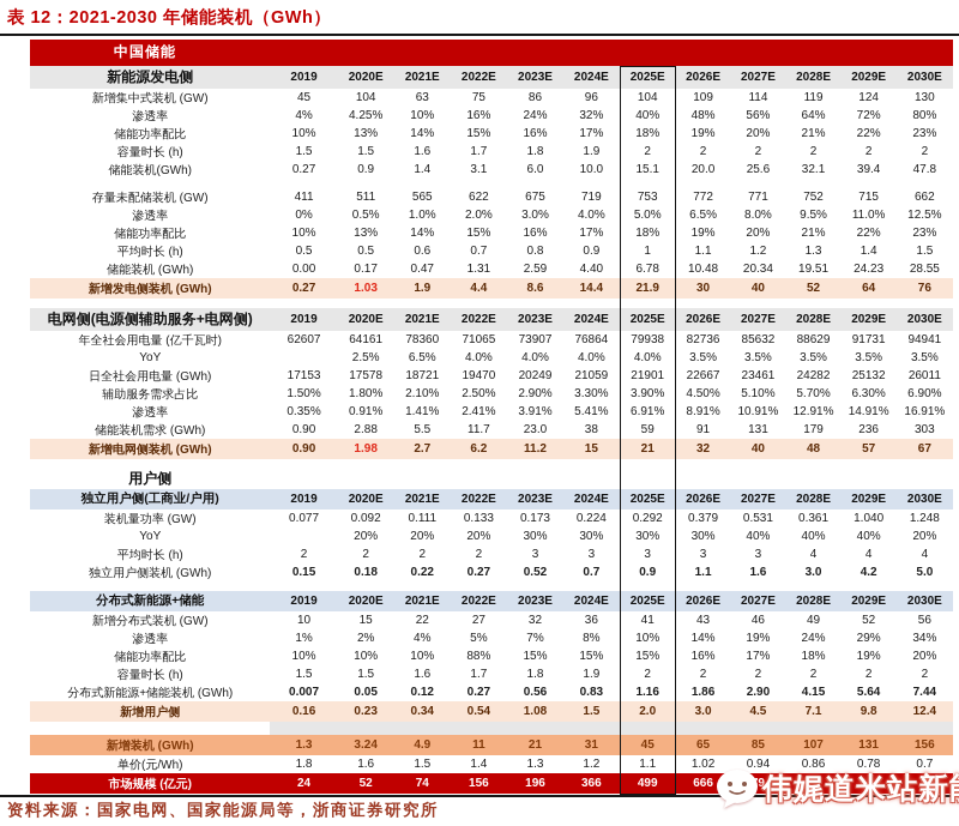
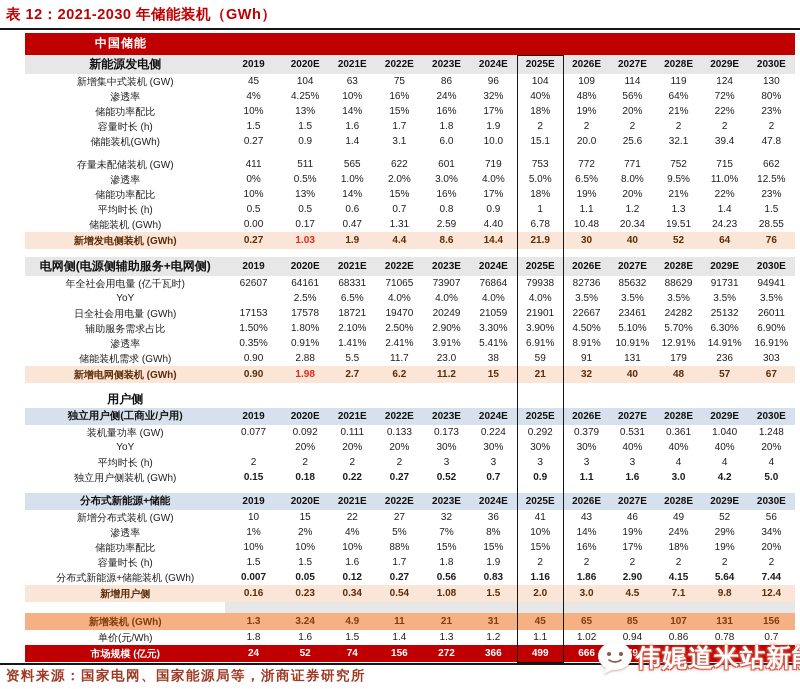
  表 12：2021-2030 年储能装机（GWh）
  中国储能
  新能源发电侧	2019	2020E	2021E	2022E	2023E	2024E	2025E	2026E	2027E	2028E	2029E	2030E
  新增集中式装机 (GW)	45	104	63	75	86	96	104	109	114	119	124	130
  渗透率	4%	4.25%	10%	16%	24%	32%	40%	48%	56%	64%	72%	80%
  储能功率配比	10%	13%	14%	15%	16%	17%	18%	19%	20%	21%	22%	23%
  容量时长 (h)	1.5	1.5	1.6	1.7	1.8	1.9	2	2	2	2	2	2
  储能装机(GWh)	0.27	0.9	1.4	3.1	6.0	10.0	15.1	20.0	25.6	32.1	39.4	47.8
- 存量未配储装机 (GW)	411	511	565	622	675	719	753	772	771	752	715	662
+ 存量未配储装机 (GW)	411	511	565	622	601	719	753	772	771	752	715	662
  渗透率	0%	0.5%	1.0%	2.0%	3.0%	4.0%	5.0%	6.5%	8.0%	9.5%	11.0%	12.5%
  储能功率配比	10%	13%	14%	15%	16%	17%	18%	19%	20%	21%	22%	23%
  平均时长 (h)	0.5	0.5	0.6	0.7	0.8	0.9	1	1.1	1.2	1.3	1.4	1.5
  储能装机 (GWh)	0.00	0.17	0.47	1.31	2.59	4.40	6.78	10.48	20.34	19.51	24.23	28.55
  新增发电侧装机 (GWh)	0.27	1.03	1.9	4.4	8.6	14.4	21.9	30	40	52	64	76
  电网侧(电源侧辅助服务+电网侧)	2019	2020E	2021E	2022E	2023E	2024E	2025E	2026E	2027E	2028E	2029E	2030E
- 年全社会用电量 (亿千瓦时)	62607	64161	78360	71065	73907	76864	79938	82736	85632	88629	91731	94941
+ 年全社会用电量 (亿千瓦时)	62607	64161	68331	71065	73907	76864	79938	82736	85632	88629	91731	94941
  YoY		2.5%	6.5%	4.0%	4.0%	4.0%	4.0%	3.5%	3.5%	3.5%	3.5%	3.5%
  日全社会用电量 (GWh)	17153	17578	18721	19470	20249	21059	21901	22667	23461	24282	25132	26011
  辅助服务需求占比	1.50%	1.80%	2.10%	2.50%	2.90%	3.30%	3.90%	4.50%	5.10%	5.70%	6.30%	6.90%
  渗透率	0.35%	0.91%	1.41%	2.41%	3.91%	5.41%	6.91%	8.91%	10.91%	12.91%	14.91%	16.91%
  储能装机需求 (GWh)	0.90	2.88	5.5	11.7	23.0	38	59	91	131	179	236	303
  新增电网侧装机 (GWh)	0.90	1.98	2.7	6.2	11.2	15	21	32	40	48	57	67
  用户侧
  独立用户侧(工商业/户用)	2019	2020E	2021E	2022E	2023E	2024E	2025E	2026E	2027E	2028E	2029E	2030E
  装机量功率 (GW)	0.077	0.092	0.111	0.133	0.173	0.224	0.292	0.379	0.531	0.361	1.040	1.248
  YoY		20%	20%	20%	30%	30%	30%	30%	40%	40%	40%	20%
  平均时长 (h)	2	2	2	2	3	3	3	3	3	4	4	4
  独立用户侧装机 (GWh)	0.15	0.18	0.22	0.27	0.52	0.7	0.9	1.1	1.6	3.0	4.2	5.0
  分布式新能源+储能	2019	2020E	2021E	2022E	2023E	2024E	2025E	2026E	2027E	2028E	2029E	2030E
  新增分布式装机 (GW)	10	15	22	27	32	36	41	43	46	49	52	56
  渗透率	1%	2%	4%	5%	7%	8%	10%	14%	19%	24%	29%	34%
  储能功率配比	10%	10%	10%	88%	15%	15%	15%	16%	17%	18%	19%	20%
  容量时长 (h)	1.5	1.5	1.6	1.7	1.8	1.9	2	2	2	2	2	2
  分布式新能源+储能装机 (GWh)	0.007	0.05	0.12	0.27	0.56	0.83	1.16	1.86	2.90	4.15	5.64	7.44
  新增用户侧	0.16	0.23	0.34	0.54	1.08	1.5	2.0	3.0	4.5	7.1	9.8	12.4
  新增装机 (GWh)	1.3	3.24	4.9	11	21	31	45	65	85	107	131	156
  单价(元/Wh)	1.8	1.6	1.5	1.4	1.3	1.2	1.1	1.02	0.94	0.86	0.78	0.7
- 市场规模 (亿元)	24	52	74	156	196	366	499	666	9
+ 市场规模 (亿元)	24	52	74	156	272	366	499	666	9
  资料来源：国家电网、国家能源局等，浙商证券研究所
  伟娓道米站新
